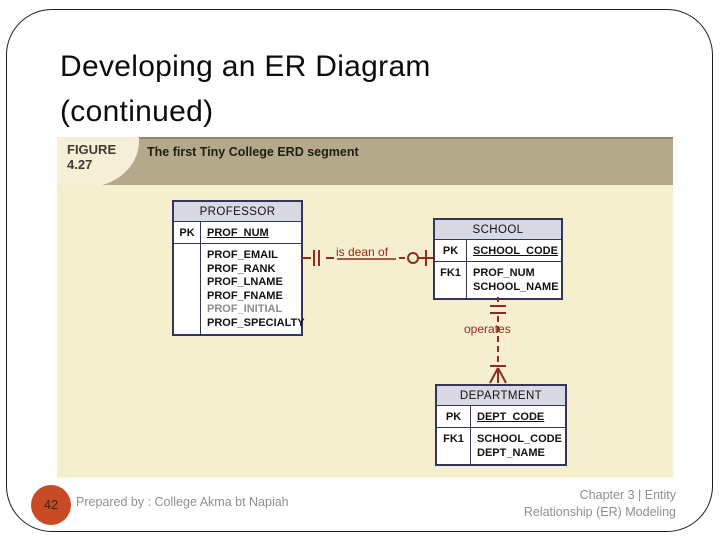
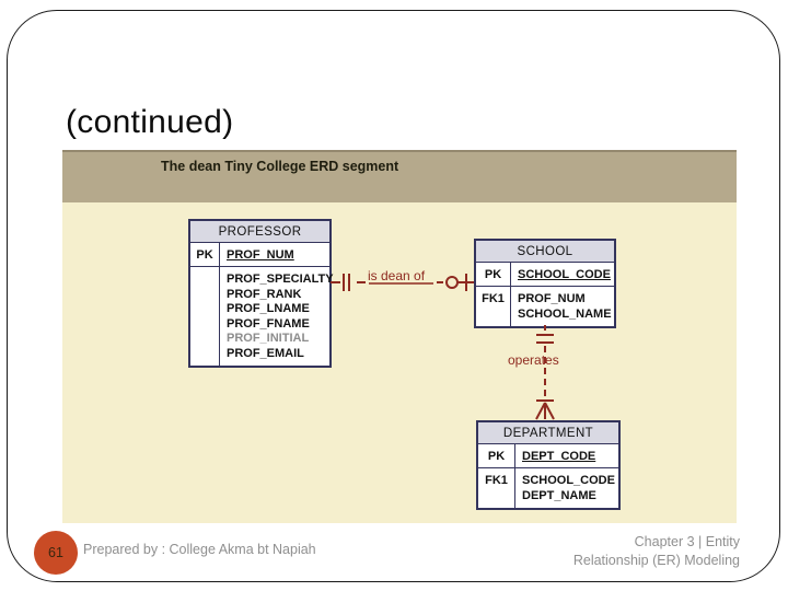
- Developing an ER Diagram
  (continued)
- FIGURE
- 4.27
- The first Tiny College ERD segment
+ The dean Tiny College ERD segment
  PROFESSOR
  PK
  PROF_NUM
- PROF_EMAIL
+ PROF_SPECIALTY
  PROF_RANK
  PROF_LNAME
  PROF_FNAME
  PROF_INITIAL
- PROF_SPECIALTY
+ PROF_EMAIL
  SCHOOL
  PK
  SCHOOL_CODE
  FK1
  PROF_NUM
  SCHOOL_NAME
  DEPARTMENT
  PK
  DEPT_CODE
  FK1
  SCHOOL_CODE
  DEPT_NAME
  is dean of
  operates
- 42
+ 61
  Prepared by : College Akma bt Napiah
  Chapter 3 | Entity
  Relationship (ER) Modeling
